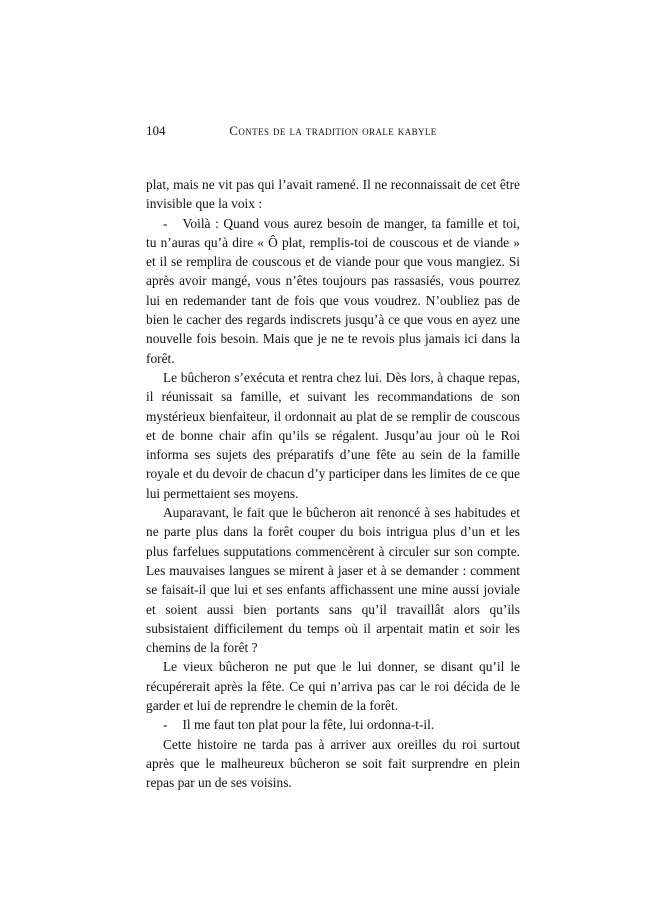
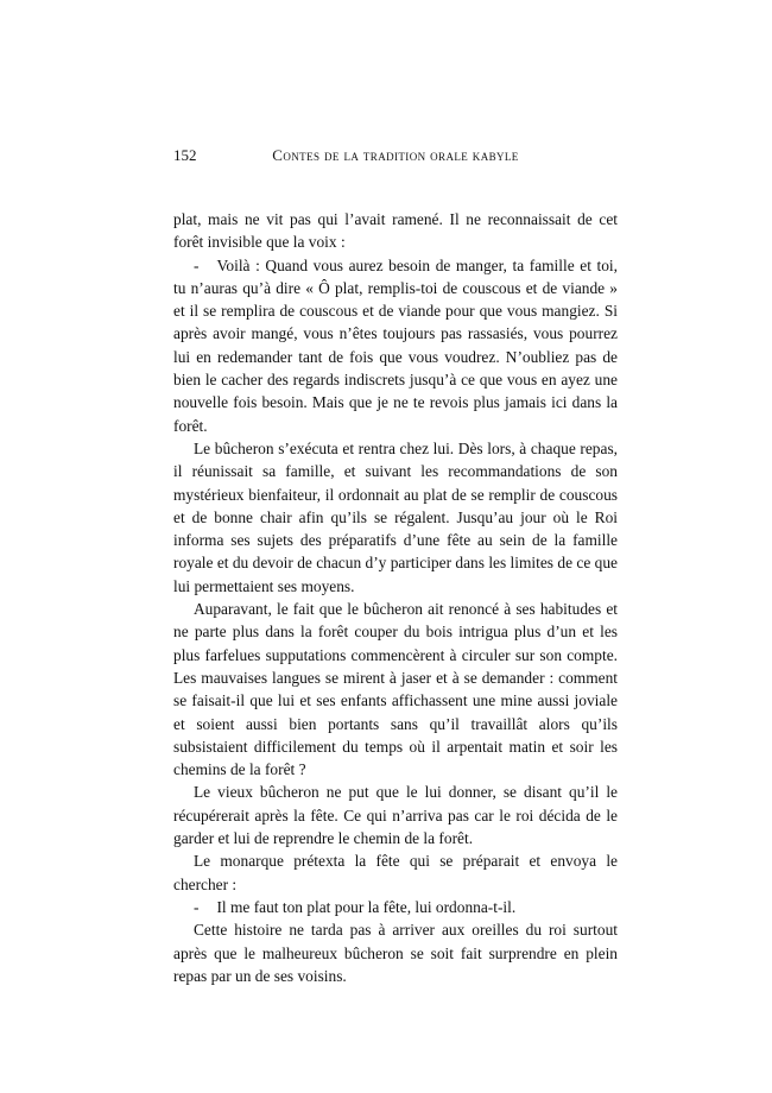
- 104
+ 152
  Contes de la tradition orale kabyle
- plat, mais ne vit pas qui l’avait ramené. Il ne reconnaissait de cet être invisible que la voix :
+ plat, mais ne vit pas qui l’avait ramené. Il ne reconnaissait de cet forêt invisible que la voix :
  - Voilà : Quand vous aurez besoin de manger, ta famille et toi, tu n’auras qu’à dire « Ô plat, remplis-toi de couscous et de viande » et il se remplira de couscous et de viande pour que vous mangiez. Si après avoir mangé, vous n’êtes toujours pas rassasiés, vous pourrez lui en redemander tant de fois que vous voudrez. N’oubliez pas de bien le cacher des regards indiscrets jusqu’à ce que vous en ayez une nouvelle fois besoin. Mais que je ne te revois plus jamais ici dans la forêt.
  Le bûcheron s’exécuta et rentra chez lui. Dès lors, à chaque repas, il réunissait sa famille, et suivant les recommandations de son mystérieux bienfaiteur, il ordonnait au plat de se remplir de couscous et de bonne chair afin qu’ils se régalent. Jusqu’au jour où le Roi informa ses sujets des préparatifs d’une fête au sein de la famille royale et du devoir de chacun d’y participer dans les limites de ce que lui permettaient ses moyens.
  Auparavant, le fait que le bûcheron ait renoncé à ses habitudes et ne parte plus dans la forêt couper du bois intrigua plus d’un et les plus farfelues supputations commencèrent à circuler sur son compte. Les mauvaises langues se mirent à jaser et à se demander : comment se faisait-il que lui et ses enfants affichassent une mine aussi joviale et soient aussi bien portants sans qu’il travaillât alors qu’ils subsistaient difficilement du temps où il arpentait matin et soir les chemins de la forêt ?
  Le vieux bûcheron ne put que le lui donner, se disant qu’il le récupérerait après la fête. Ce qui n’arriva pas car le roi décida de le garder et lui de reprendre le chemin de la forêt.
+ Le monarque prétexta la fête qui se préparait et envoya le chercher :
  - Il me faut ton plat pour la fête, lui ordonna-t-il.
  Cette histoire ne tarda pas à arriver aux oreilles du roi surtout après que le malheureux bûcheron se soit fait surprendre en plein repas par un de ses voisins.
